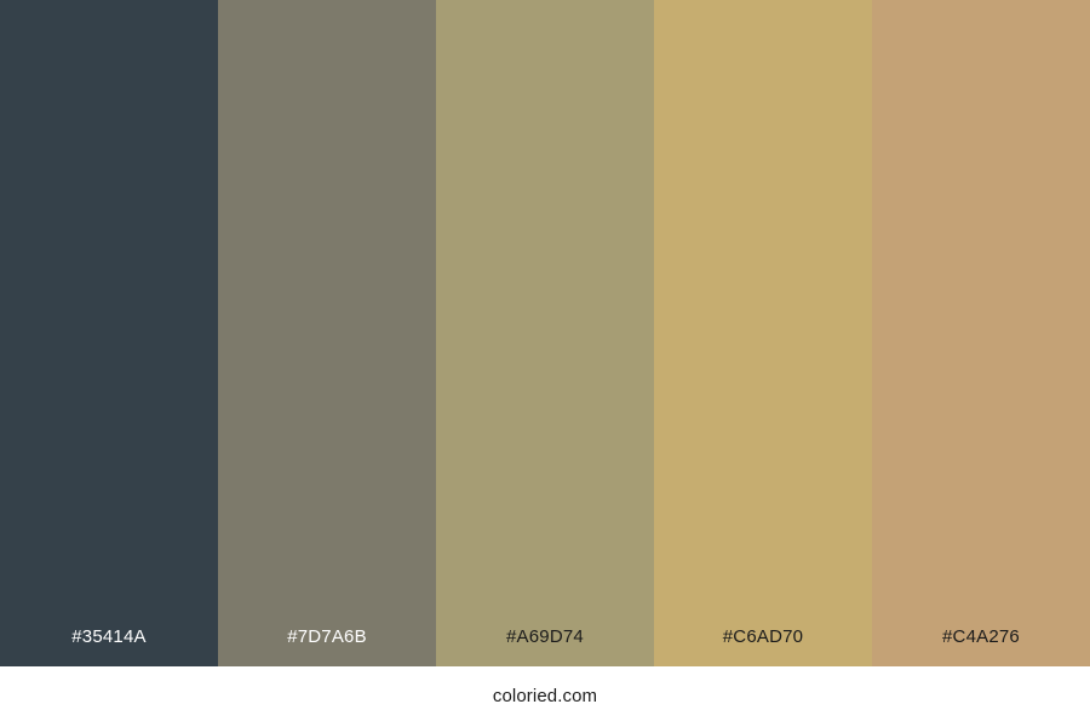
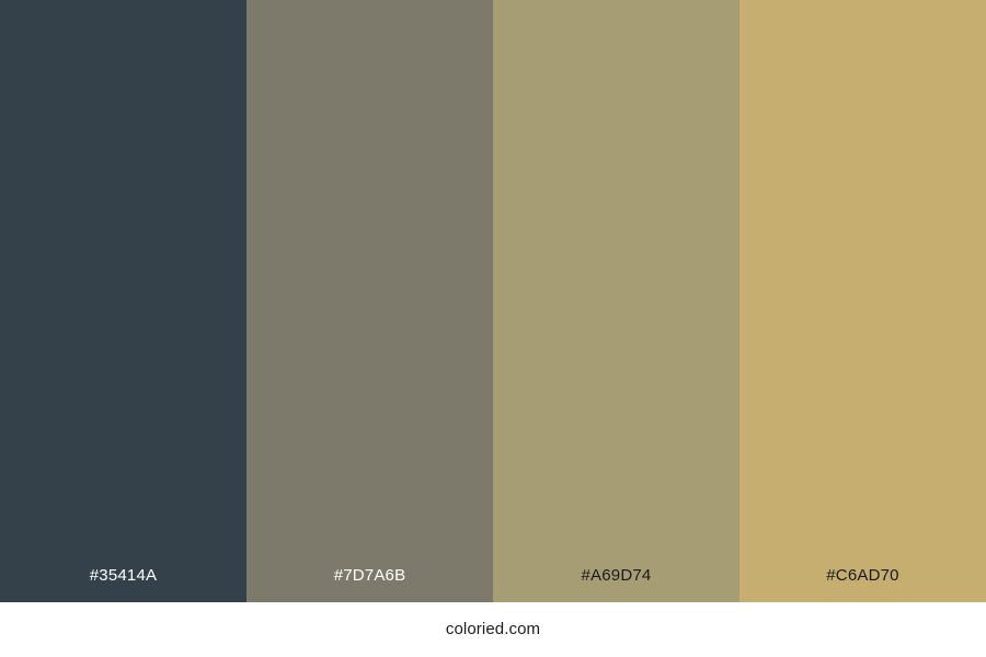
  #35414A
  #7D7A6B
  #A69D74
  #C6AD70
- #C4A276
  coloried.com
